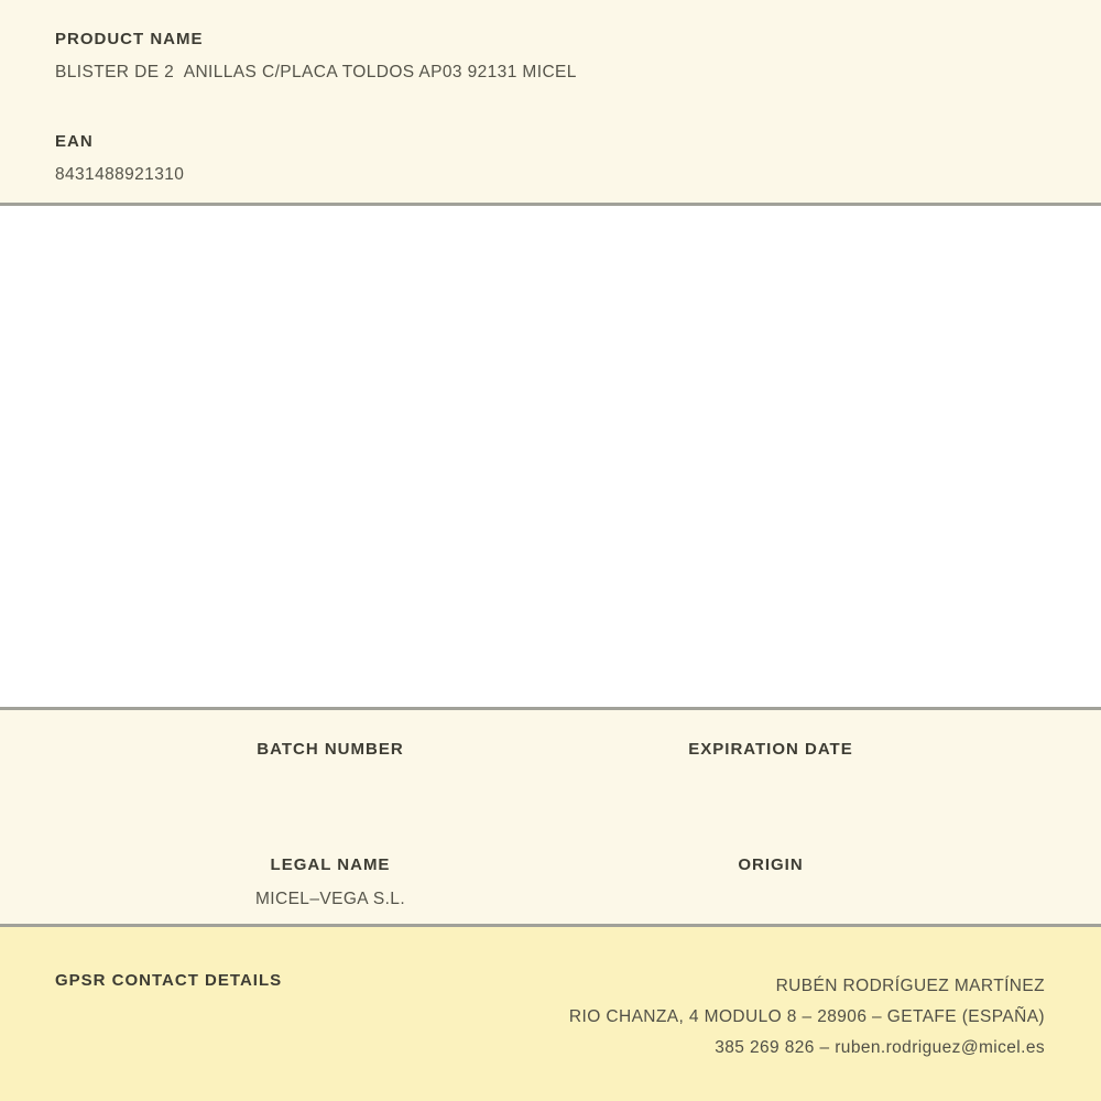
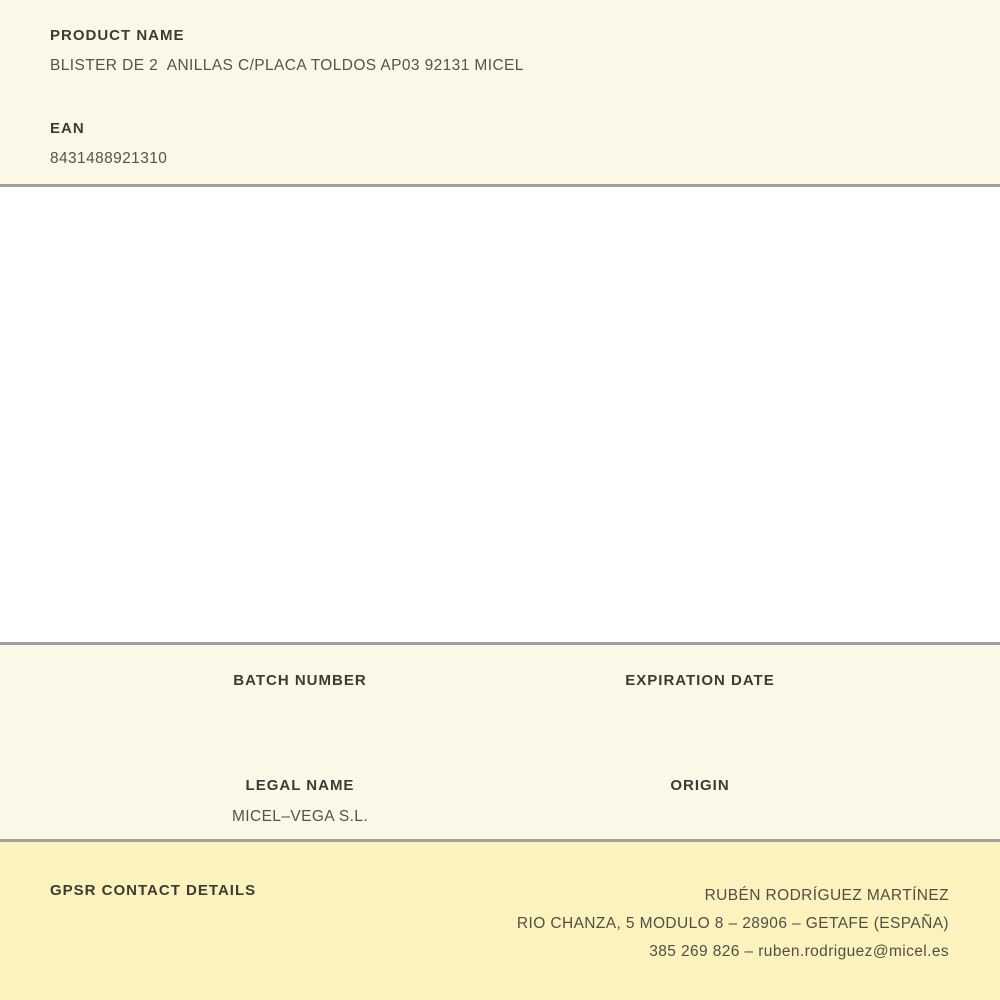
  PRODUCT NAME
  BLISTER DE 2 ANILLAS C/PLACA TOLDOS AP03 92131 MICEL
  EAN
  8431488921310
  BATCH NUMBER
  EXPIRATION DATE
  LEGAL NAME
  MICEL–VEGA S.L.
  ORIGIN
  GPSR CONTACT DETAILS
  RUBÉN RODRÍGUEZ MARTÍNEZ
- RIO CHANZA, 4 MODULO 8 – 28906 – GETAFE (ESPAÑA)
+ RIO CHANZA, 5 MODULO 8 – 28906 – GETAFE (ESPAÑA)
  385 269 826 – ruben.rodriguez@micel.es
